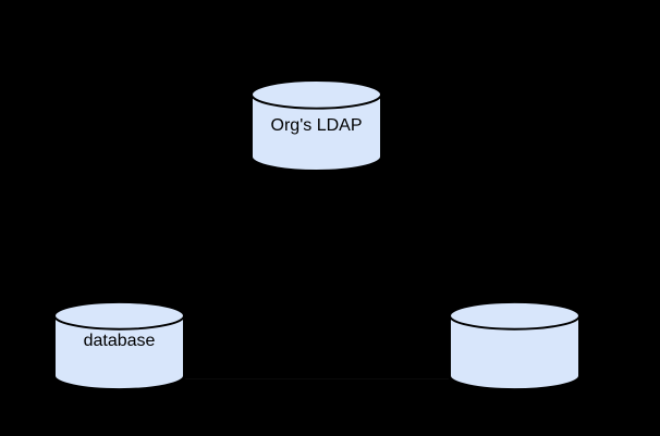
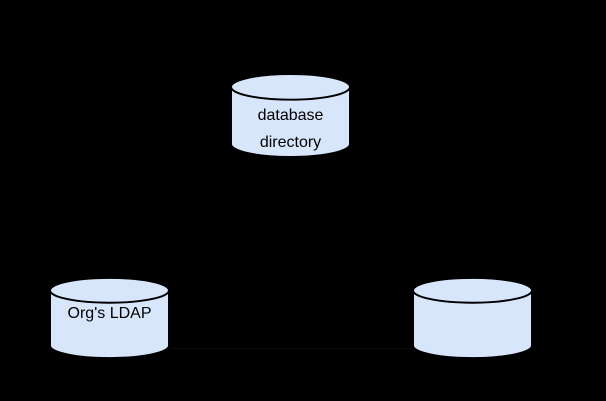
- Org's LDAP
+ database
+ directory
- database
+ Org's LDAP
